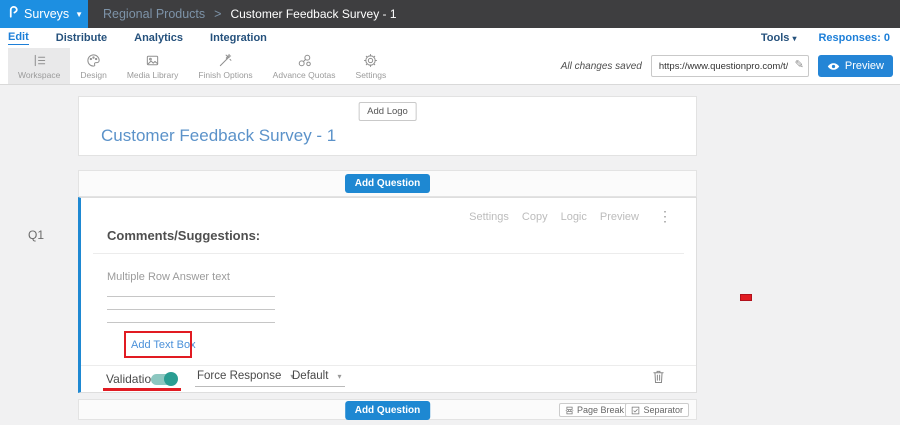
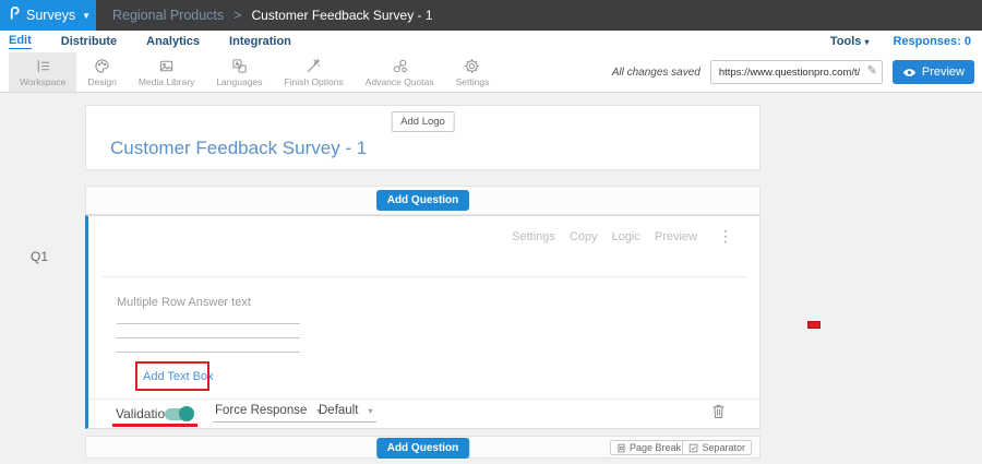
  Surveys
  ▼
  Regional Products
  >
  Customer Feedback Survey - 1
  Edit
  Distribute
  Analytics
  Integration
  Tools ▾
  Responses: 0
  Workspace
  Design
  Media Library
+ Languages
  Finish Options
  Advance Quotas
  Settings
  All changes saved
  https://www.questionpro.com/t/
  ✎
  Preview
  Add Logo
  Customer Feedback Survey - 1
  Add Question
  Q1
  Settings
  Copy
  Logic
  Preview
  ⋮
- Comments/Suggestions:
  Multiple Row Answer text
  Add Text Box
  Validatio
  Force Response
  ▾
  Default
  ▾
  Add Question
  Page Break
  Separator
